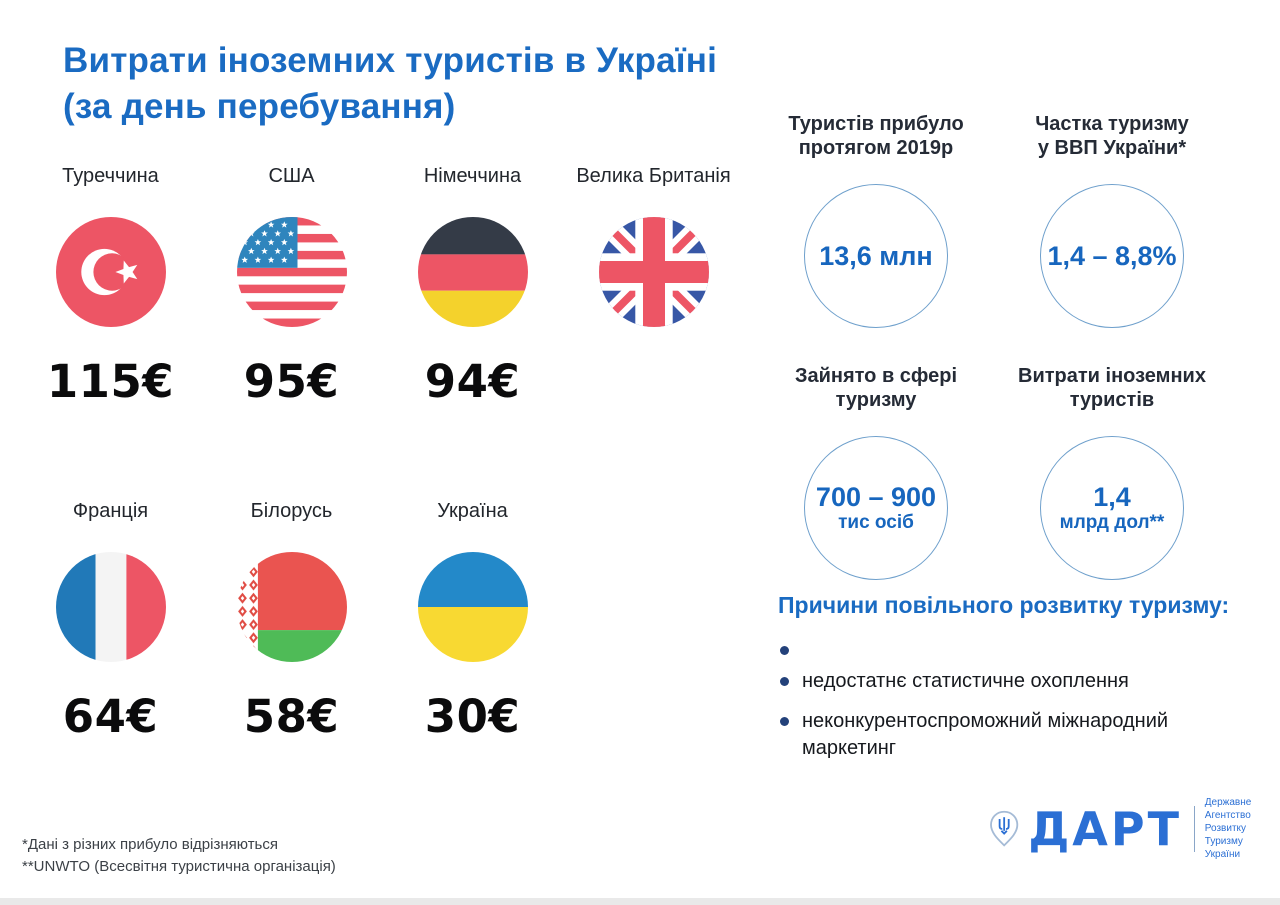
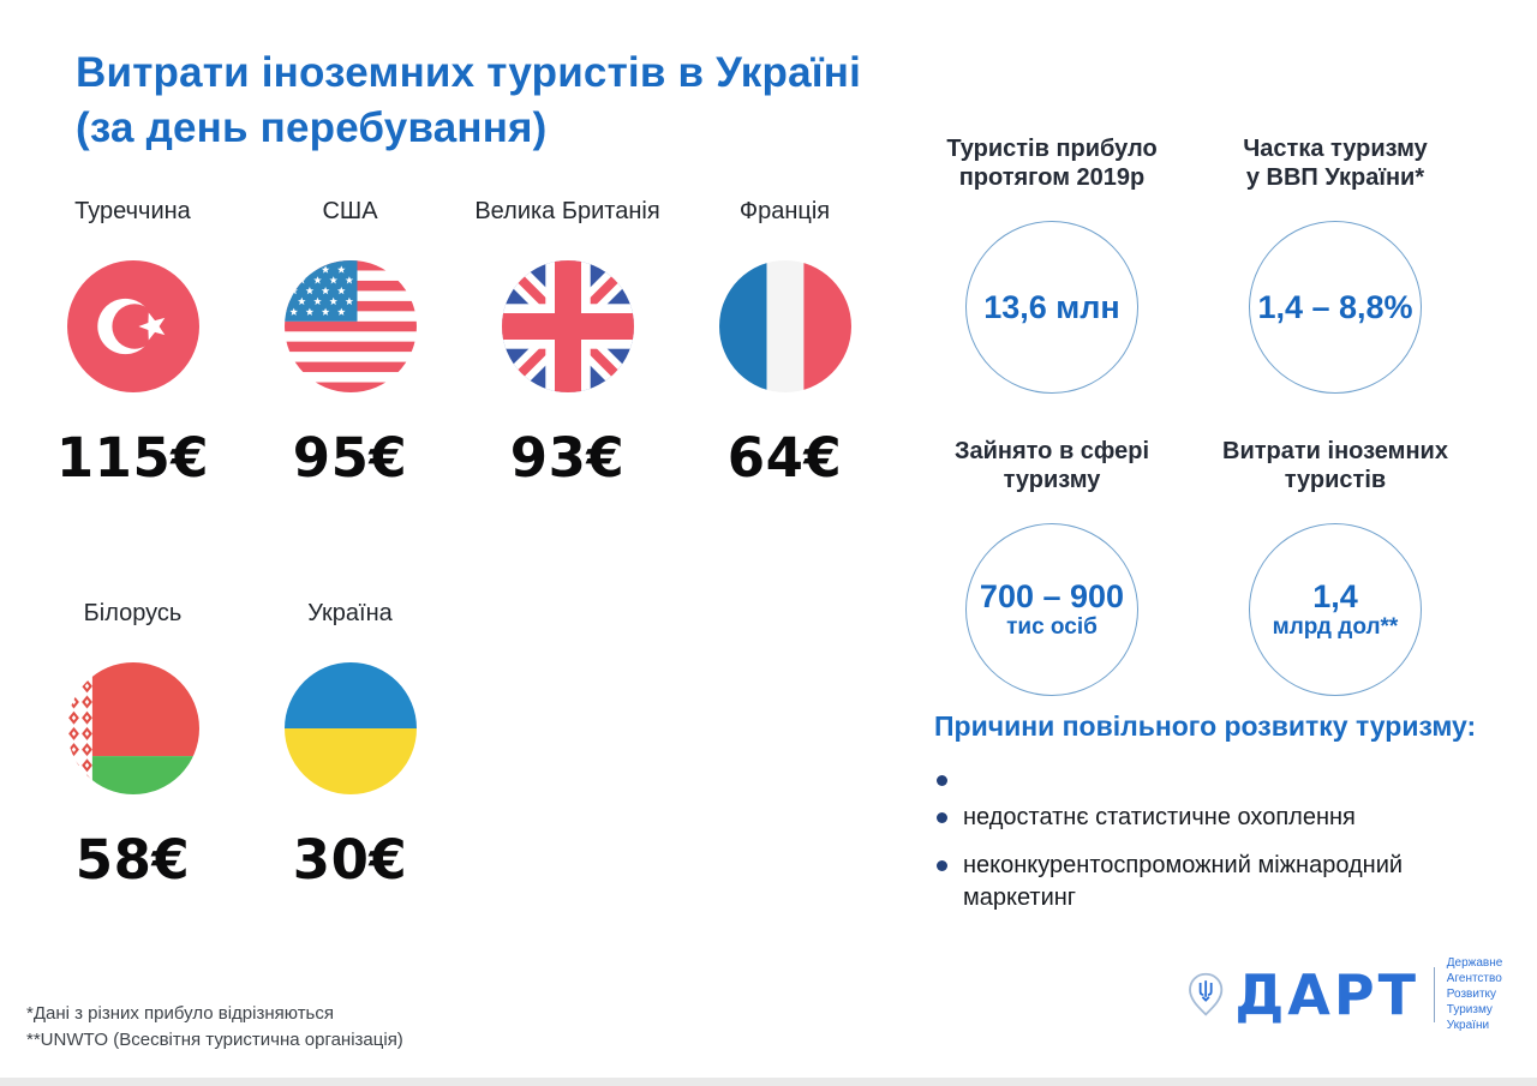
  Витрати іноземних туристів в Україні
  (за день перебування)
  Туреччина
  115€
  США
  95€
- Німеччина
- 94€
  Велика Британія
+ 93€
  Франція
  64€
  Білорусь
  58€
  Україна
  30€
  Туристів прибуло
  протягом 2019р
  13,6 млн
  Частка туризму
  у ВВП України*
  1,4 – 8,8%
  Зайнято в сфері
  туризму
  700 – 900
  тис осіб
  Витрати іноземних
  туристів
  1,4
  млрд дол**
  Причини повільного розвитку туризму:
  недостатнє статистичне охоплення
  неконкурентоспроможний міжнародний маркетинг
  *Дані з різних прибуло відрізняються
  **UNWTO (Всесвітня туристична організація)
  ДАРТ
  Державне Агентство
  Розвитку Туризму
  України
